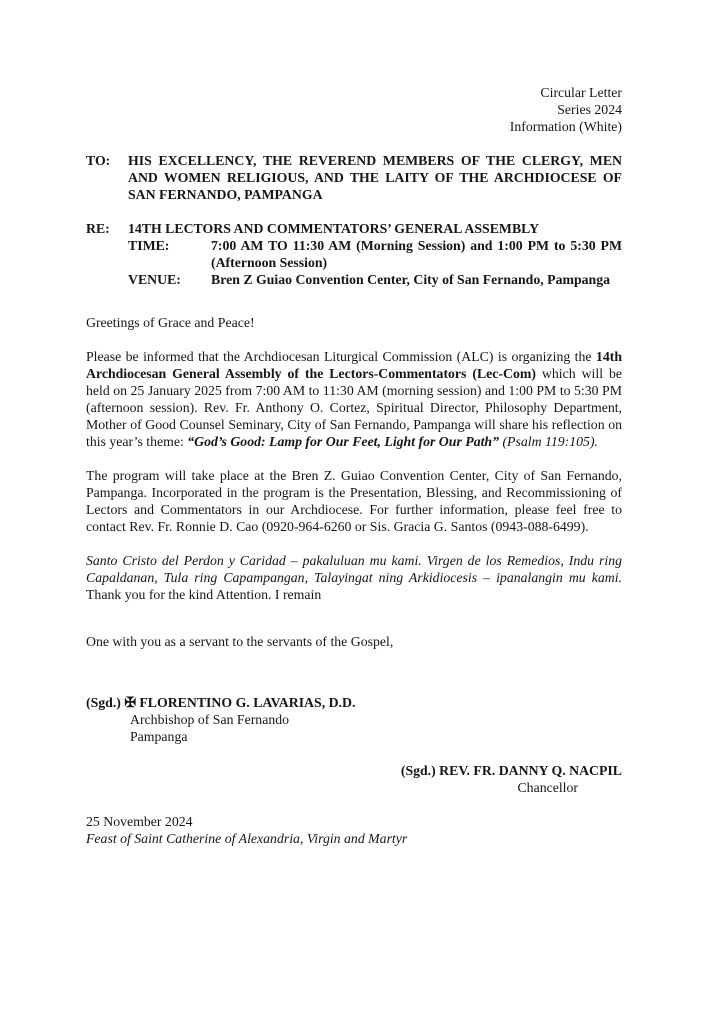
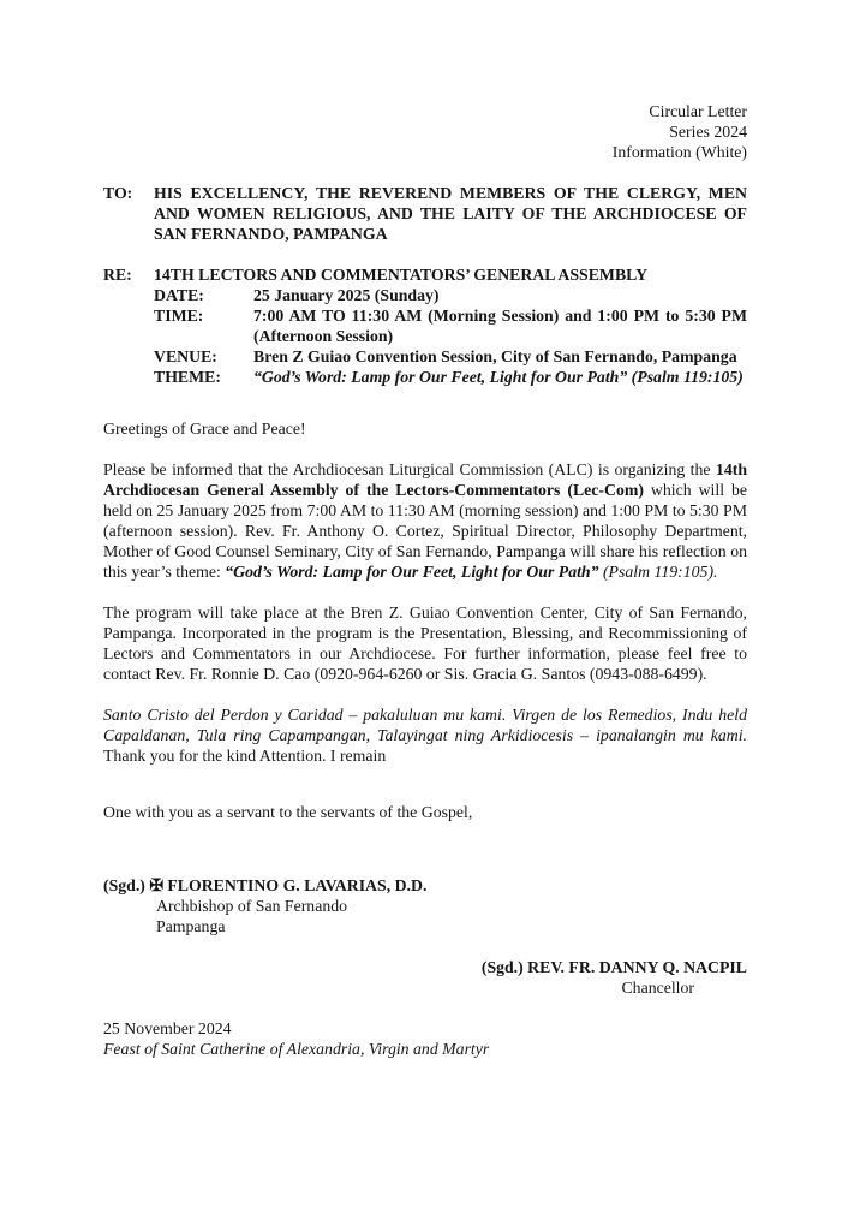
  Circular Letter
  Series 2024
  Information (White)
  TO:
  HIS EXCELLENCY, THE REVEREND MEMBERS OF THE CLERGY, MEN AND WOMEN RELIGIOUS, AND THE LAITY OF THE ARCHDIOCESE OF SAN FERNANDO, PAMPANGA
  RE:
  14TH LECTORS AND COMMENTATORS’ GENERAL ASSEMBLY
+ DATE:
+ 25 January 2025 (Sunday)
  TIME:
  7:00 AM TO 11:30 AM (Morning Session) and 1:00 PM to 5:30 PM (Afternoon Session)
  VENUE:
- Bren Z Guiao Convention Center, City of San Fernando, Pampanga
+ Bren Z Guiao Convention Session, City of San Fernando, Pampanga
+ THEME:
+ “God’s Word: Lamp for Our Feet, Light for Our Path” (Psalm 119:105)
  Greetings of Grace and Peace!
- Please be informed that the Archdiocesan Liturgical Commission (ALC) is organizing the 14th Archdiocesan General Assembly of the Lectors-Commentators (Lec-Com) which will be held on 25 January 2025 from 7:00 AM to 11:30 AM (morning session) and 1:00 PM to 5:30 PM (afternoon session). Rev. Fr. Anthony O. Cortez, Spiritual Director, Philosophy Department, Mother of Good Counsel Seminary, City of San Fernando, Pampanga will share his reflection on this year’s theme: “God’s Good: Lamp for Our Feet, Light for Our Path” (Psalm 119:105).
+ Please be informed that the Archdiocesan Liturgical Commission (ALC) is organizing the 14th Archdiocesan General Assembly of the Lectors-Commentators (Lec-Com) which will be held on 25 January 2025 from 7:00 AM to 11:30 AM (morning session) and 1:00 PM to 5:30 PM (afternoon session). Rev. Fr. Anthony O. Cortez, Spiritual Director, Philosophy Department, Mother of Good Counsel Seminary, City of San Fernando, Pampanga will share his reflection on this year’s theme: “God’s Word: Lamp for Our Feet, Light for Our Path” (Psalm 119:105).
  The program will take place at the Bren Z. Guiao Convention Center, City of San Fernando, Pampanga. Incorporated in the program is the Presentation, Blessing, and Recommissioning of Lectors and Commentators in our Archdiocese. For further information, please feel free to contact Rev. Fr. Ronnie D. Cao (0920-964-6260 or Sis. Gracia G. Santos (0943-088-6499).
- Santo Cristo del Perdon y Caridad – pakaluluan mu kami. Virgen de los Remedios, Indu ring Capaldanan, Tula ring Capampangan, Talayingat ning Arkidiocesis – ipanalangin mu kami. Thank you for the kind Attention. I remain
+ Santo Cristo del Perdon y Caridad – pakaluluan mu kami. Virgen de los Remedios, Indu held Capaldanan, Tula ring Capampangan, Talayingat ning Arkidiocesis – ipanalangin mu kami. Thank you for the kind Attention. I remain
  One with you as a servant to the servants of the Gospel,
  (Sgd.) ✠ FLORENTINO G. LAVARIAS, D.D.
  Archbishop of San Fernando
  Pampanga
  (Sgd.) REV. FR. DANNY Q. NACPIL
  Chancellor
  25 November 2024
  Feast of Saint Catherine of Alexandria, Virgin and Martyr
